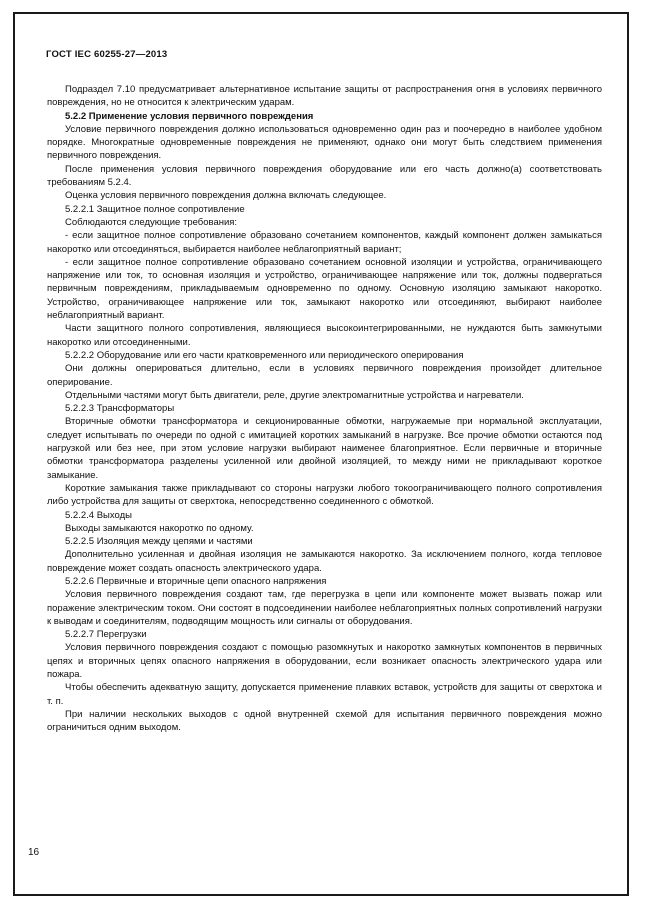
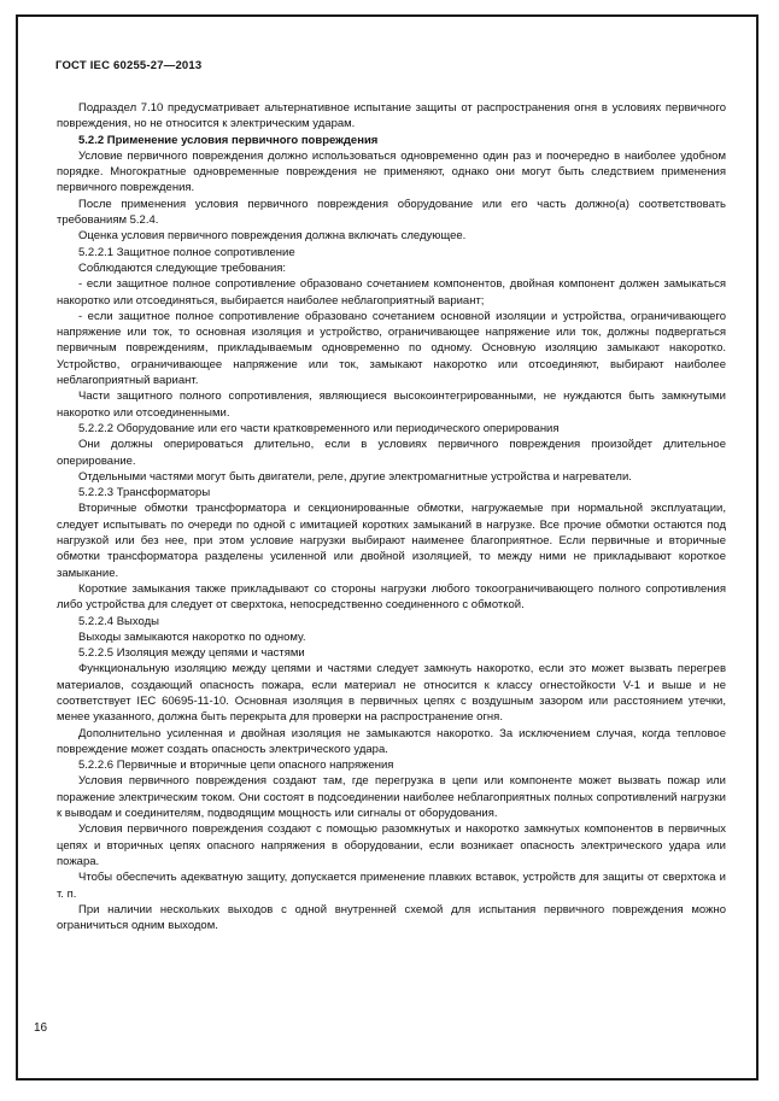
  ГОСТ IEC 60255-27—2013
  Подраздел 7.10 предусматривает альтернативное испытание защиты от распространения огня в условиях первичного повреждения, но не относится к электрическим ударам.
  5.2.2 Применение условия первичного повреждения
  Условие первичного повреждения должно использоваться одновременно один раз и поочередно в наиболее удобном порядке. Многократные одновременные повреждения не применяют, однако они могут быть следствием применения первичного повреждения.
  После применения условия первичного повреждения оборудование или его часть должно(а) соответствовать требованиям 5.2.4.
  Оценка условия первичного повреждения должна включать следующее.
  5.2.2.1 Защитное полное сопротивление
  Соблюдаются следующие требования:
- - если защитное полное сопротивление образовано сочетанием компонентов, каждый компонент должен замыкаться накоротко или отсоединяться, выбирается наиболее неблагоприятный вариант;
+ - если защитное полное сопротивление образовано сочетанием компонентов, двойная компонент должен замыкаться накоротко или отсоединяться, выбирается наиболее неблагоприятный вариант;
  - если защитное полное сопротивление образовано сочетанием основной изоляции и устройства, ограничивающего напряжение или ток, то основная изоляция и устройство, ограничивающее напряжение или ток, должны подвергаться первичным повреждениям, прикладываемым одновременно по одному. Основную изоляцию замыкают накоротко. Устройство, ограничивающее напряжение или ток, замыкают накоротко или отсоединяют, выбирают наиболее неблагоприятный вариант.
  Части защитного полного сопротивления, являющиеся высокоинтегрированными, не нуждаются быть замкнутыми накоротко или отсоединенными.
  5.2.2.2 Оборудование или его части кратковременного или периодического оперирования
  Они должны оперироваться длительно, если в условиях первичного повреждения произойдет длительное оперирование.
  Отдельными частями могут быть двигатели, реле, другие электромагнитные устройства и нагреватели.
  5.2.2.3 Трансформаторы
  Вторичные обмотки трансформатора и секционированные обмотки, нагружаемые при нормальной эксплуатации, следует испытывать по очереди по одной с имитацией коротких замыканий в нагрузке. Все прочие обмотки остаются под нагрузкой или без нее, при этом условие нагрузки выбирают наименее благоприятное. Если первичные и вторичные обмотки трансформатора разделены усиленной или двойной изоляцией, то между ними не прикладывают короткое замыкание.
- Короткие замыкания также прикладывают со стороны нагрузки любого токоограничивающего полного сопротивления либо устройства для защиты от сверхтока, непосредственно соединенного с обмоткой.
+ Короткие замыкания также прикладывают со стороны нагрузки любого токоограничивающего полного сопротивления либо устройства для следует от сверхтока, непосредственно соединенного с обмоткой.
  5.2.2.4 Выходы
  Выходы замыкаются накоротко по одному.
  5.2.2.5 Изоляция между цепями и частями
+ Функциональную изоляцию между цепями и частями следует замкнуть накоротко, если это может вызвать перегрев материалов, создающий опасность пожара, если материал не относится к классу огнестойкости V-1 и выше и не соответствует IEC 60695-11-10. Основная изоляция в первичных цепях с воздушным зазором или расстоянием утечки, менее указанного, должна быть перекрыта для проверки на распространение огня.
- Дополнительно усиленная и двойная изоляция не замыкаются накоротко. За исключением полного, когда тепловое повреждение может создать опасность электрического удара.
+ Дополнительно усиленная и двойная изоляция не замыкаются накоротко. За исключением случая, когда тепловое повреждение может создать опасность электрического удара.
  5.2.2.6 Первичные и вторичные цепи опасного напряжения
  Условия первичного повреждения создают там, где перегрузка в цепи или компоненте может вызвать пожар или поражение электрическим током. Они состоят в подсоединении наиболее неблагоприятных полных сопротивлений нагрузки к выводам и соединителям, подводящим мощность или сигналы от оборудования.
- 5.2.2.7 Перегрузки
  Условия первичного повреждения создают с помощью разомкнутых и накоротко замкнутых компонентов в первичных цепях и вторичных цепях опасного напряжения в оборудовании, если возникает опасность электрического удара или пожара.
  Чтобы обеспечить адекватную защиту, допускается применение плавких вставок, устройств для защиты от сверхтока и т. п.
  При наличии нескольких выходов с одной внутренней схемой для испытания первичного повреждения можно ограничиться одним выходом.
  16
